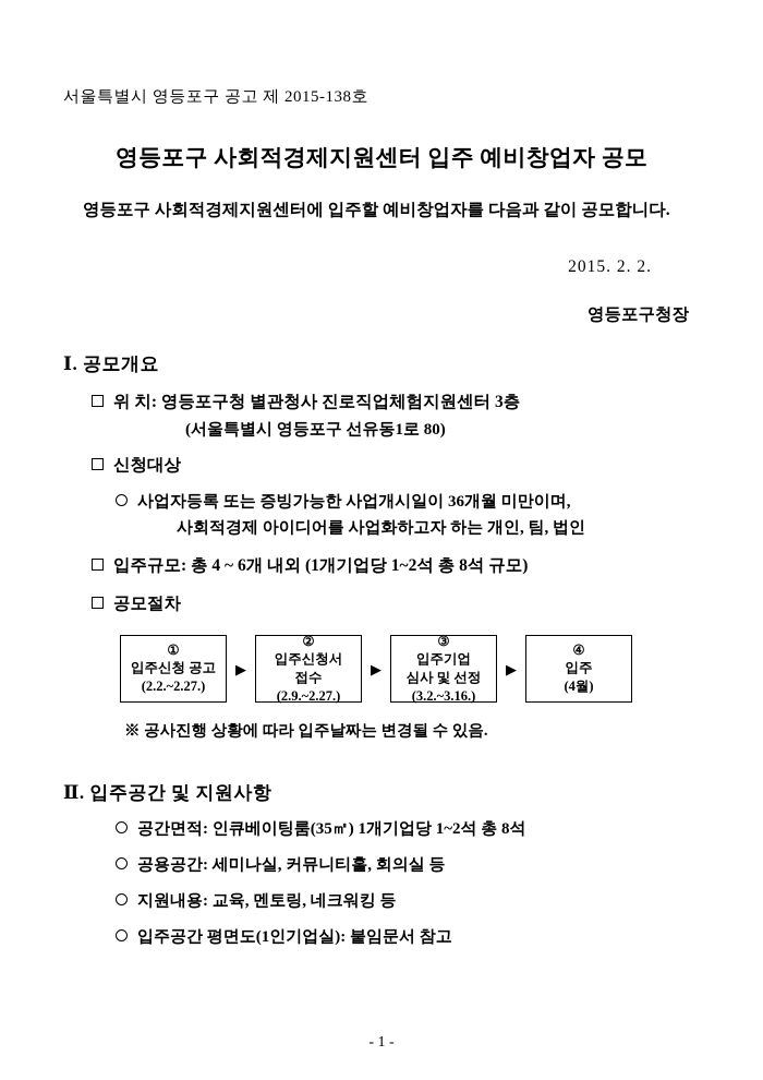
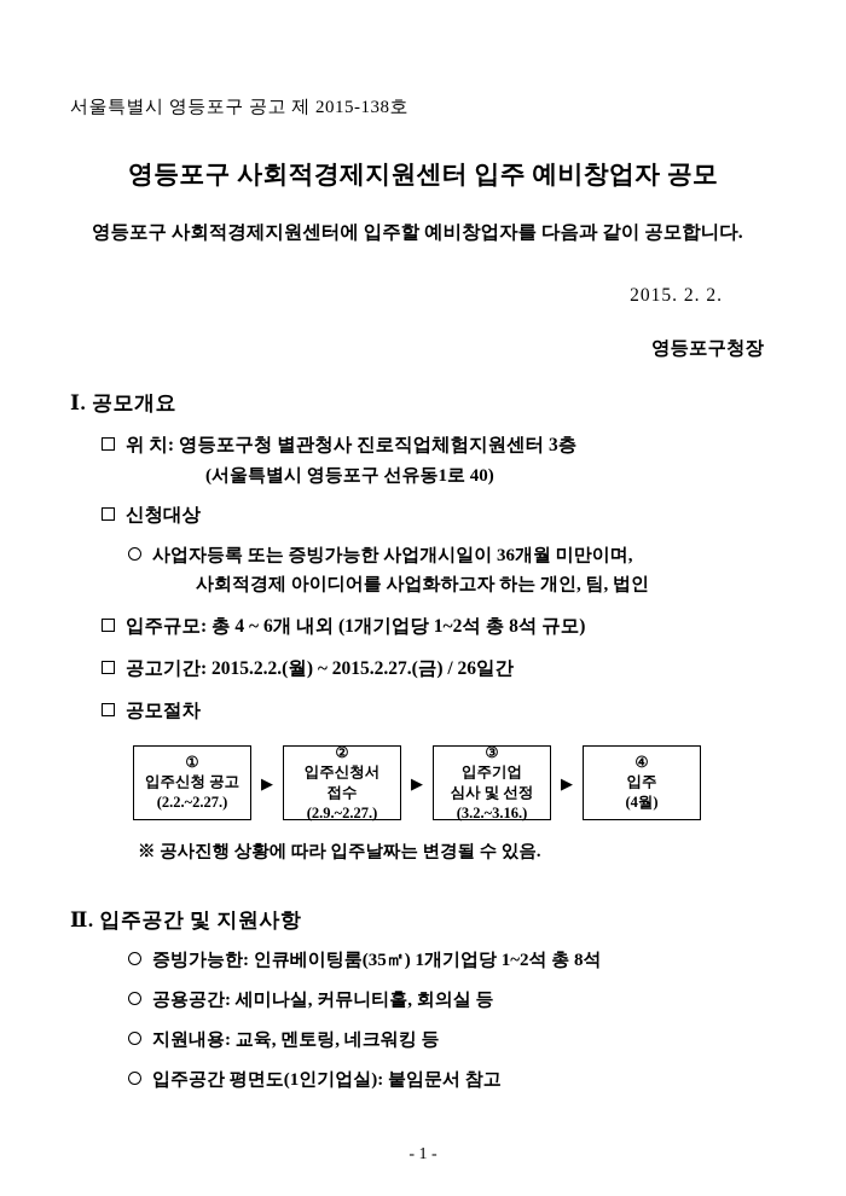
  서울특별시 영등포구 공고 제 2015-138호
  영등포구 사회적경제지원센터 입주 예비창업자 공모
  영등포구 사회적경제지원센터에 입주할 예비창업자를 다음과 같이 공모합니다.
  2015. 2. 2.
  영등포구청장
  Ⅰ. 공모개요
  위 치: 영등포구청 별관청사 진로직업체험지원센터 3층
- (서울특별시 영등포구 선유동1로 80)
+ (서울특별시 영등포구 선유동1로 40)
  신청대상
  사업자등록 또는 증빙가능한 사업개시일이 36개월 미만이며,
  사회적경제 아이디어를 사업화하고자 하는 개인, 팀, 법인
  입주규모: 총 4 ~ 6개 내외 (1개기업당 1~2석 총 8석 규모)
+ 공고기간: 2015.2.2.(월) ~ 2015.2.27.(금) / 26일간
  공모절차
  ①
  입주신청 공고
  (2.2.~2.27.)
  ▶
  ②
  입주신청서
  접수
  (2.9.~2.27.)
  ▶
  ③
  입주기업
  심사 및 선정
  (3.2.~3.16.)
  ▶
  ④
  입주
  (4월)
  ※ 공사진행 상황에 따라 입주날짜는 변경될 수 있음.
  Ⅱ. 입주공간 및 지원사항
- 공간면적: 인큐베이팅룸(35㎡) 1개기업당 1~2석 총 8석
+ 증빙가능한: 인큐베이팅룸(35㎡) 1개기업당 1~2석 총 8석
  공용공간: 세미나실, 커뮤니티홀, 회의실 등
  지원내용: 교육, 멘토링, 네크워킹 등
  입주공간 평면도(1인기업실): 붙임문서 참고
  - 1 -
